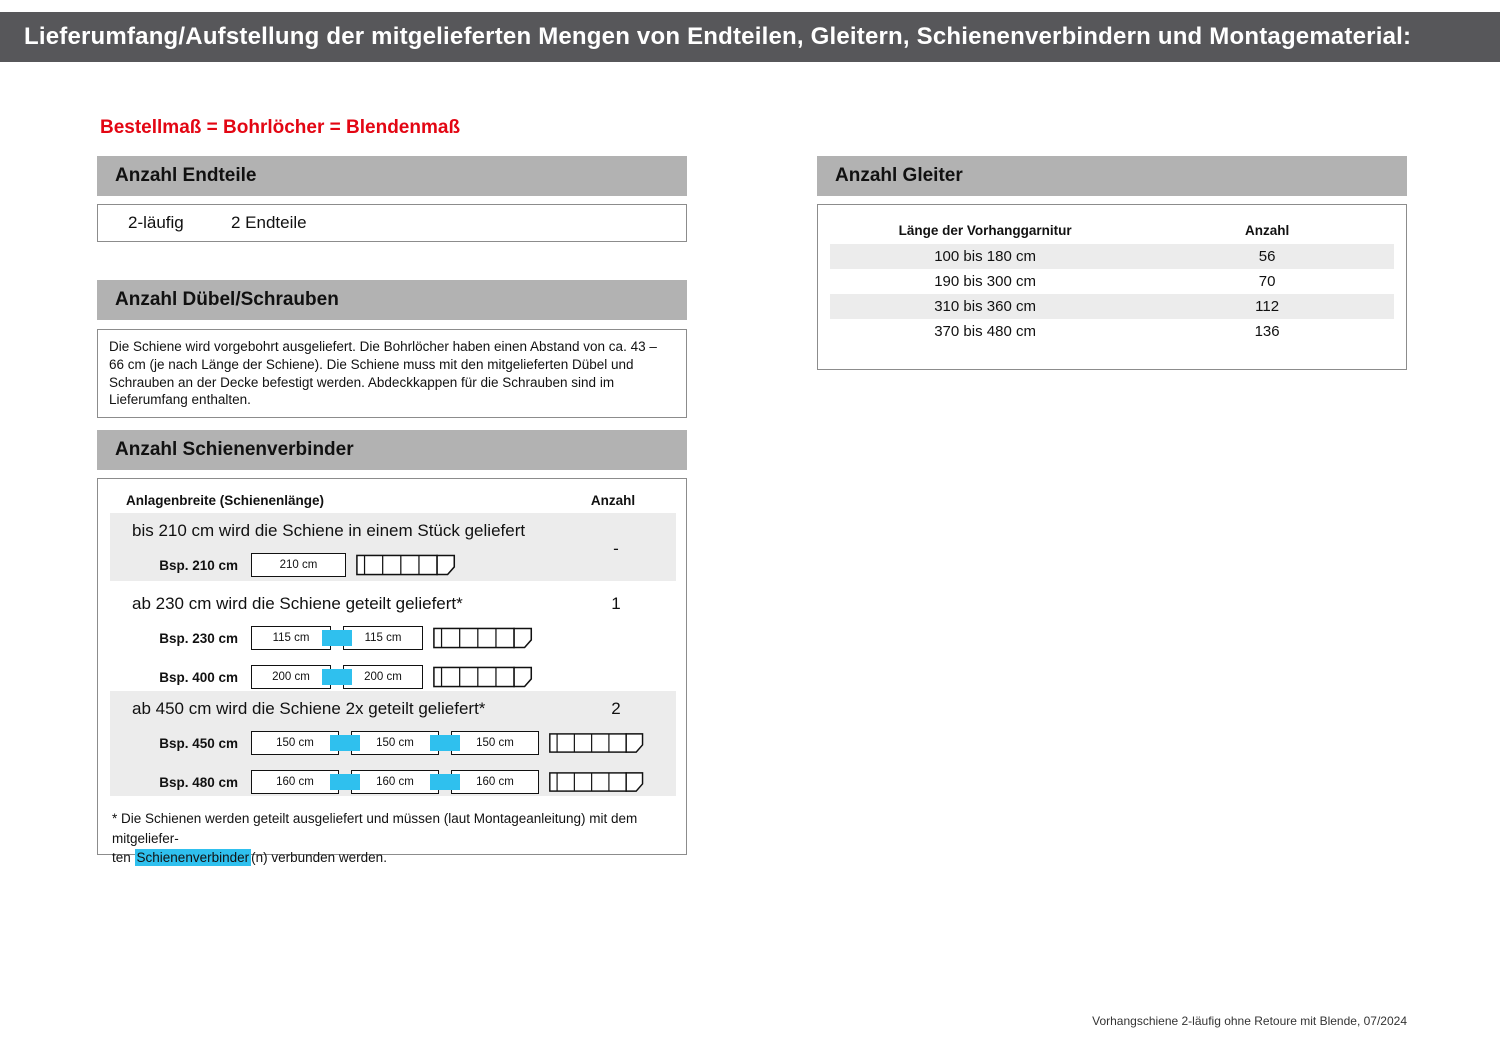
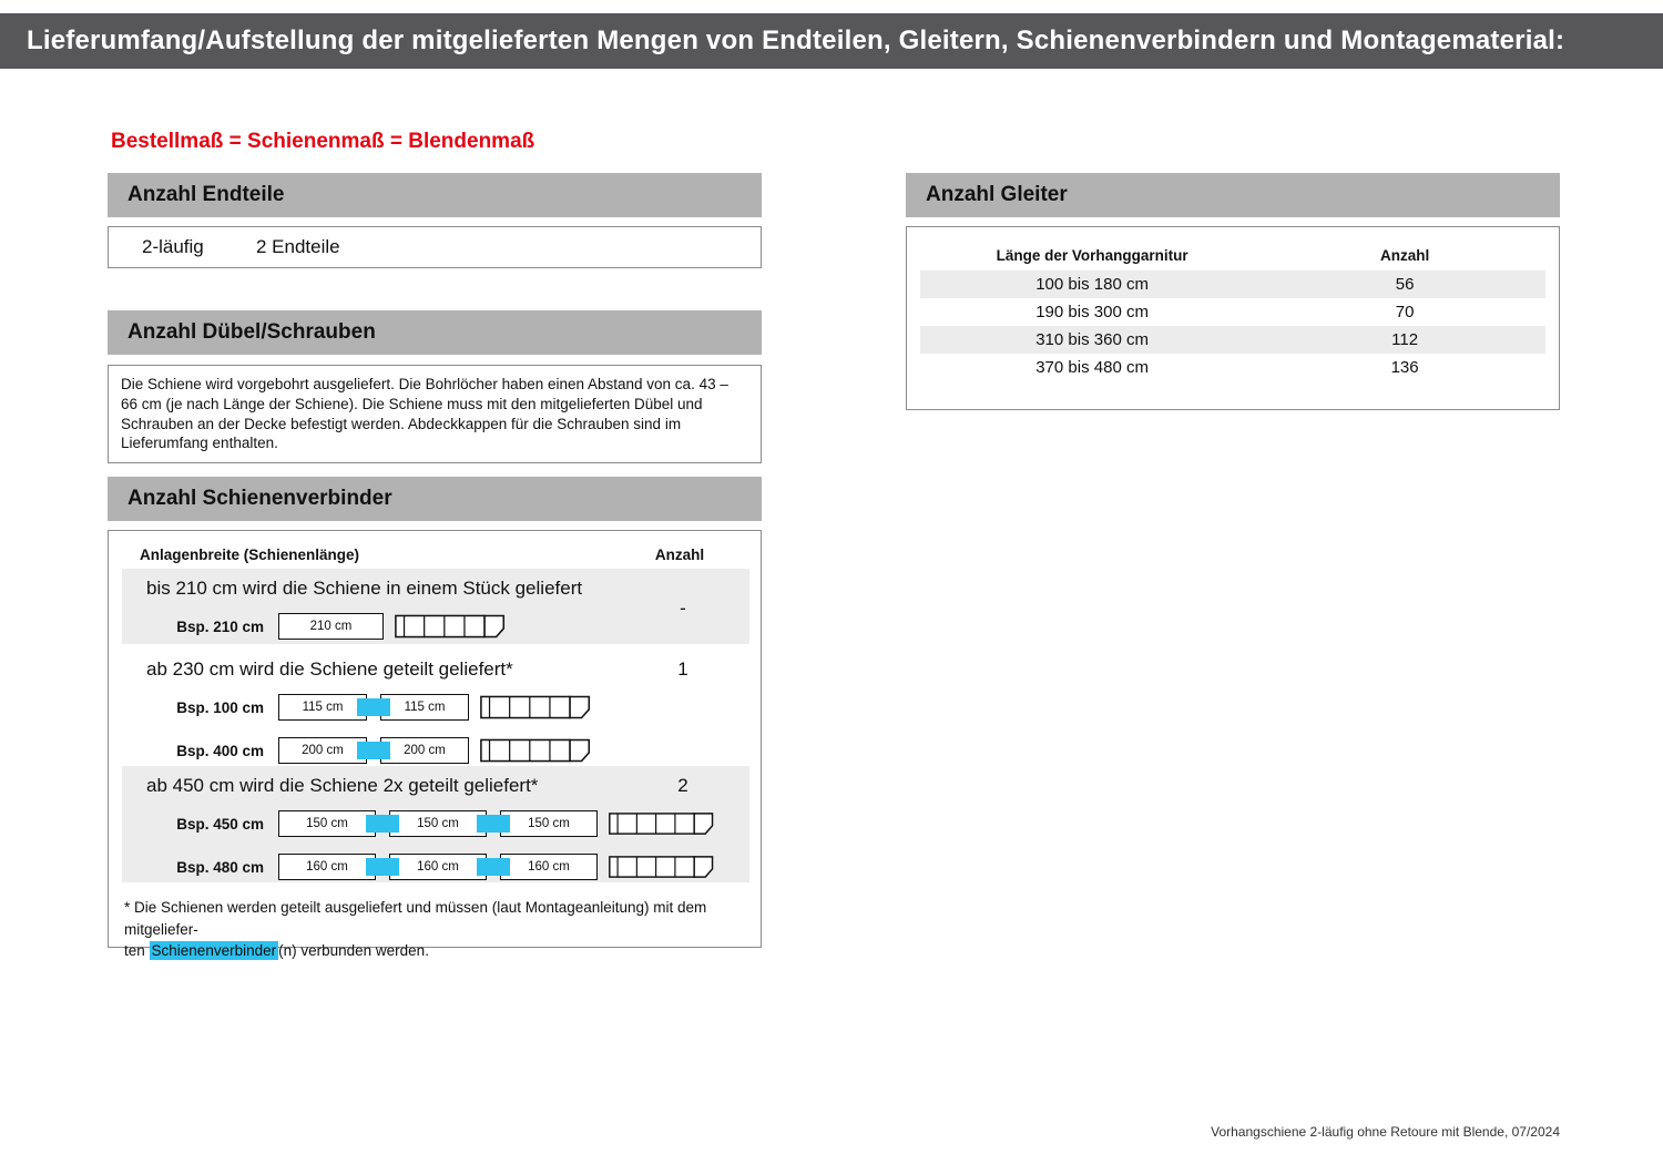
  Lieferumfang/Aufstellung der mitgelieferten Mengen von Endteilen, Gleitern, Schienenverbindern und Montagematerial:
- Bestellmaß = Bohrlöcher = Blendenmaß
+ Bestellmaß = Schienenmaß = Blendenmaß
  Anzahl Endteile
  2-läufig
  2 Endteile
  Anzahl Dübel/Schrauben
  Die Schiene wird vorgebohrt ausgeliefert. Die Bohrlöcher haben einen Abstand von ca. 43 – 66 cm (je nach Länge der Schiene). Die Schiene muss mit den mitgelieferten Dübel und Schrauben an der Decke befestigt werden. Abdeckkappen für die Schrauben sind im Lieferumfang enthalten.
  Anzahl Gleiter
  Länge der Vorhanggarnitur
  Anzahl
  100 bis 180 cm
  56
  190 bis 300 cm
  70
  310 bis 360 cm
  112
  370 bis 480 cm
  136
  Anzahl Schienenverbinder
  Anlagenbreite (Schienenlänge)
  Anzahl
  bis 210 cm wird die Schiene in einem Stück geliefert
  -
  Bsp. 210 cm
  210 cm
  ab 230 cm wird die Schiene geteilt geliefert*
  1
- Bsp. 230 cm
+ Bsp. 100 cm
  115 cm
  115 cm
  Bsp. 400 cm
  200 cm
  200 cm
  ab 450 cm wird die Schiene 2x geteilt geliefert*
  2
  Bsp. 450 cm
  150 cm
  150 cm
  150 cm
  Bsp. 480 cm
  160 cm
  160 cm
  160 cm
  * Die Schienen werden geteilt ausgeliefert und müssen (laut Montageanleitung) mit dem mitgeliefer-
  ten Schienenverbinder (n) verbunden werden.
  Vorhangschiene 2-läufig ohne Retoure mit Blende, 07/2024
